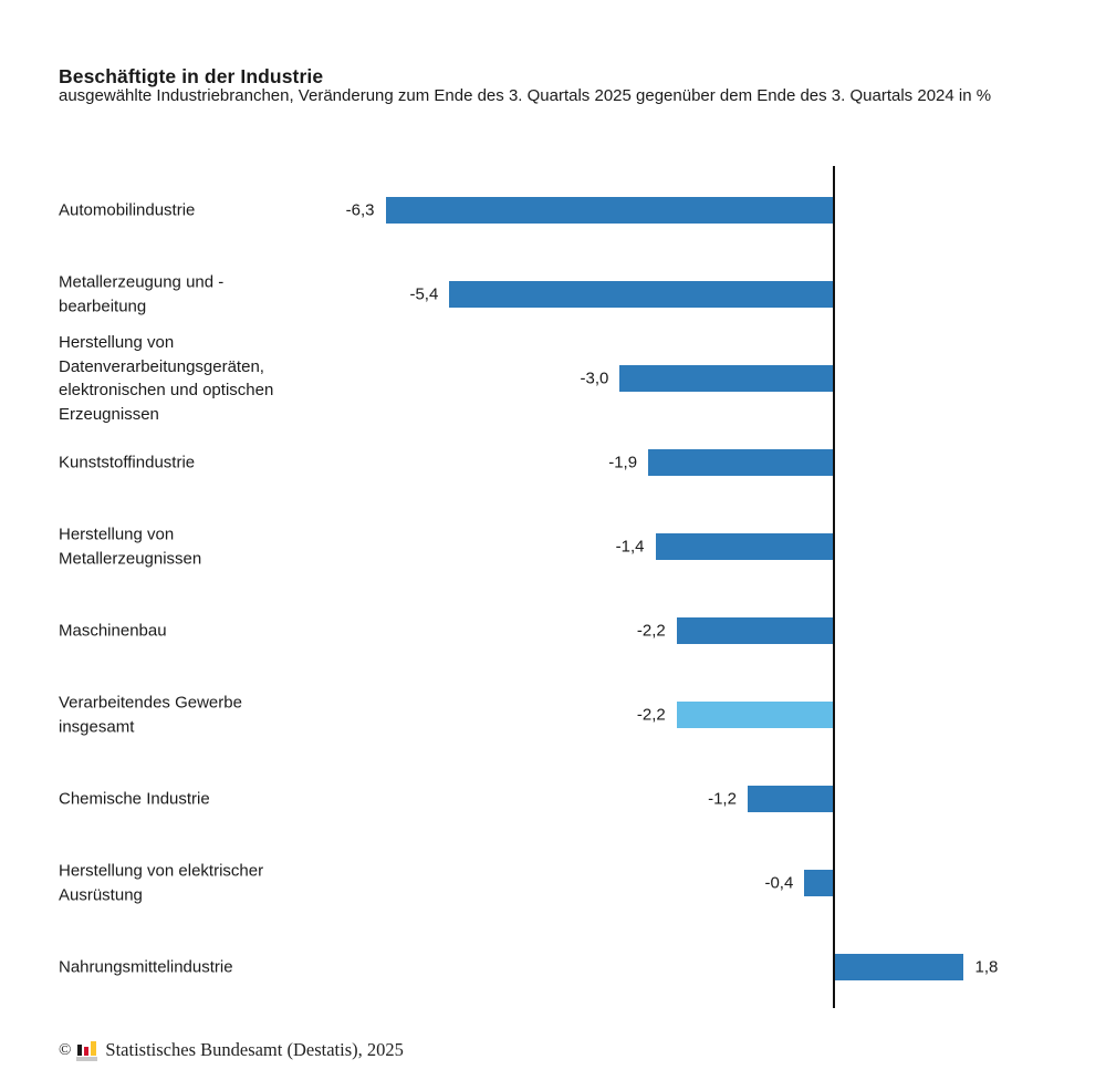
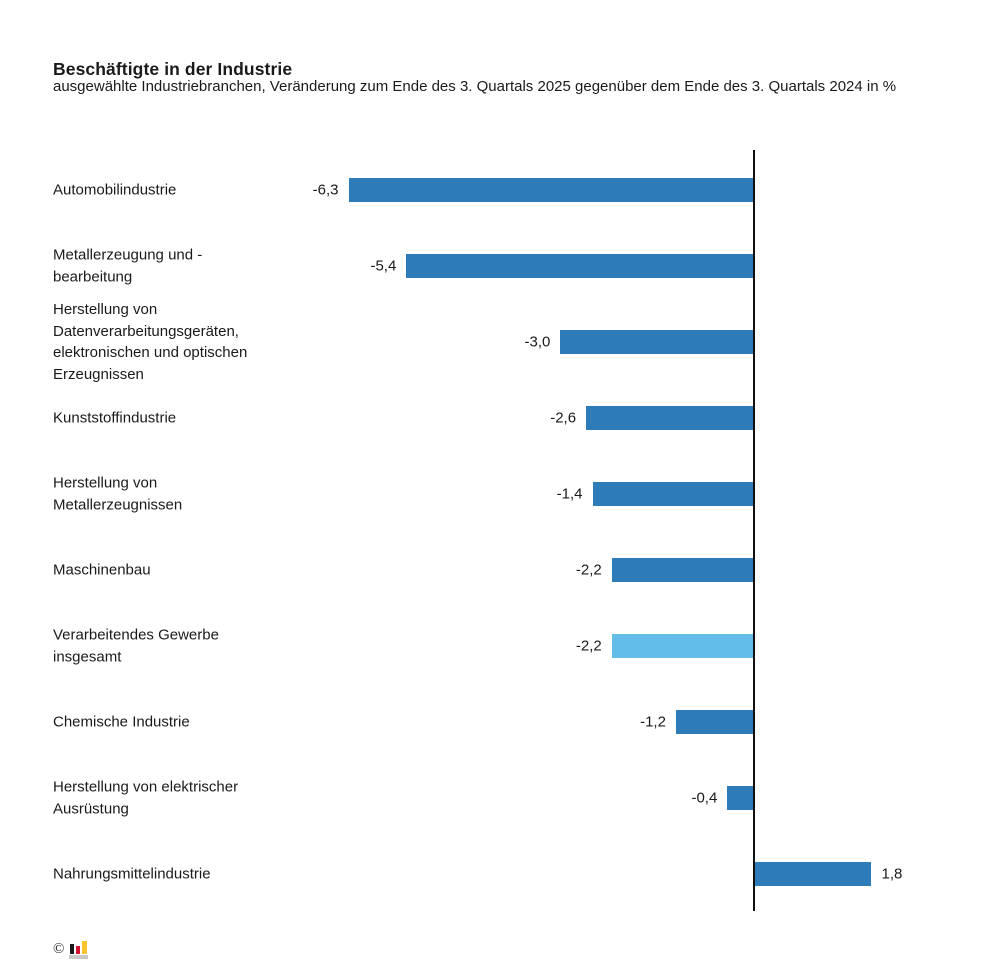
  Beschäftigte in der Industrie
  ausgewählte Industriebranchen, Veränderung zum Ende des 3. Quartals 2025 gegenüber dem Ende des 3. Quartals 2024 in %
  Automobilindustrie
  -6,3
  Metallerzeugung und -
  bearbeitung
  -5,4
  Herstellung von
  Datenverarbeitungsgeräten,
  elektronischen und optischen
  Erzeugnissen
  -3,0
  Kunststoffindustrie
- -1,9
+ -2,6
  Herstellung von
  Metallerzeugnissen
  -1,4
  Maschinenbau
  -2,2
  Verarbeitendes Gewerbe
  insgesamt
  -2,2
  Chemische Industrie
  -1,2
  Herstellung von elektrischer
  Ausrüstung
  -0,4
  Nahrungsmittelindustrie
  1,8
  ©
- Statistisches Bundesamt (Destatis), 2025
